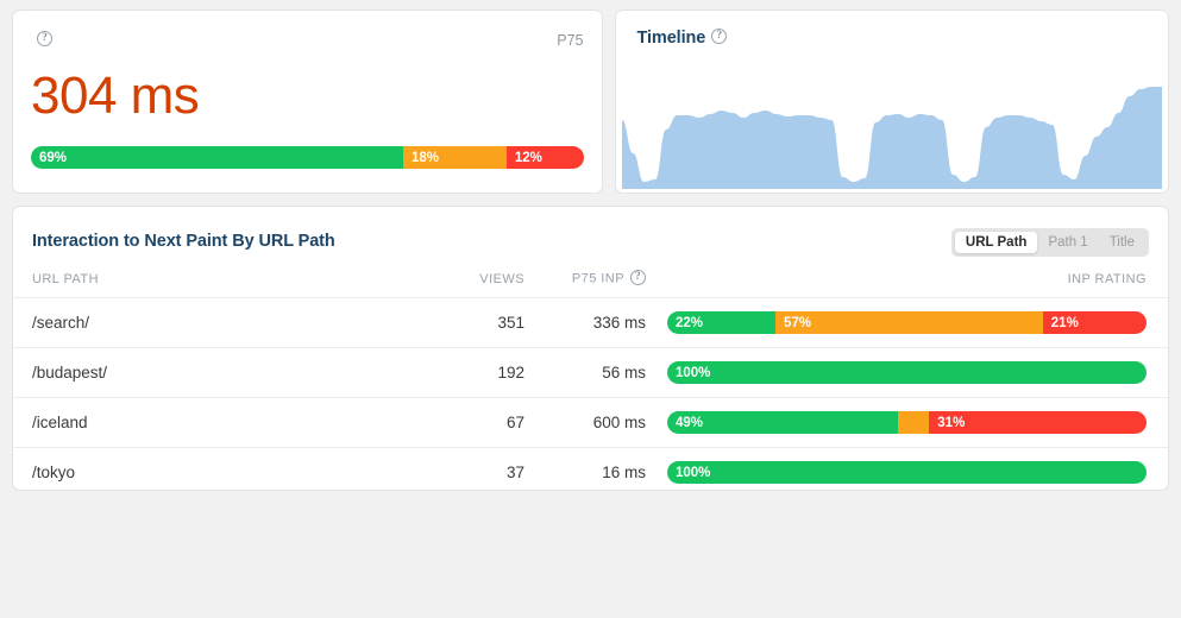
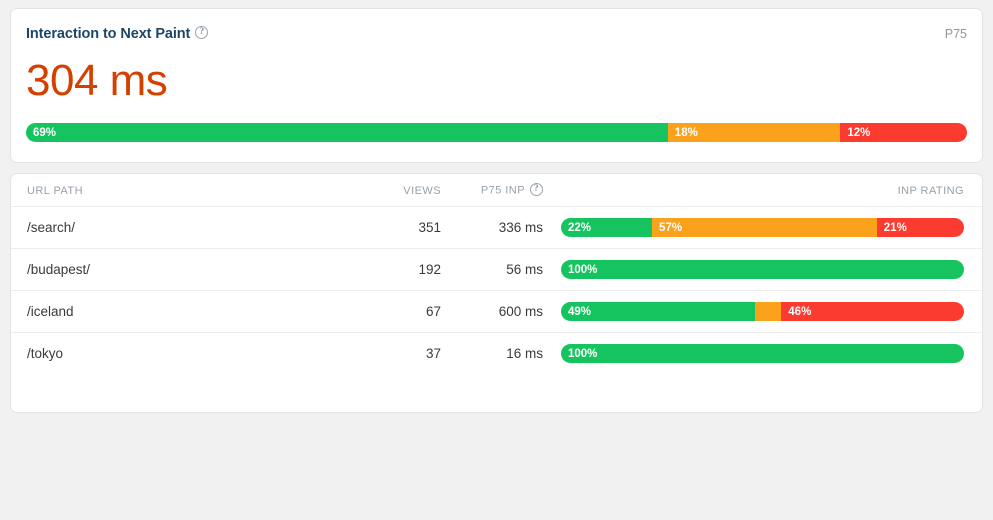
+ Interaction to Next Paint
  P75
  304 ms
  69%
  18%
  12%
- Timeline
- Interaction to Next Paint By URL Path
- URL Path
- Path 1
- Title
  URL PATH	VIEWS	P75 INP	INP RATING
  /search/	351	336 ms	22% 57% 21%
  /budapest/	192	56 ms	100%
- /iceland	67	600 ms	49% 31%
+ /iceland	67	600 ms	49% 46%
  /tokyo	37	16 ms	100%
